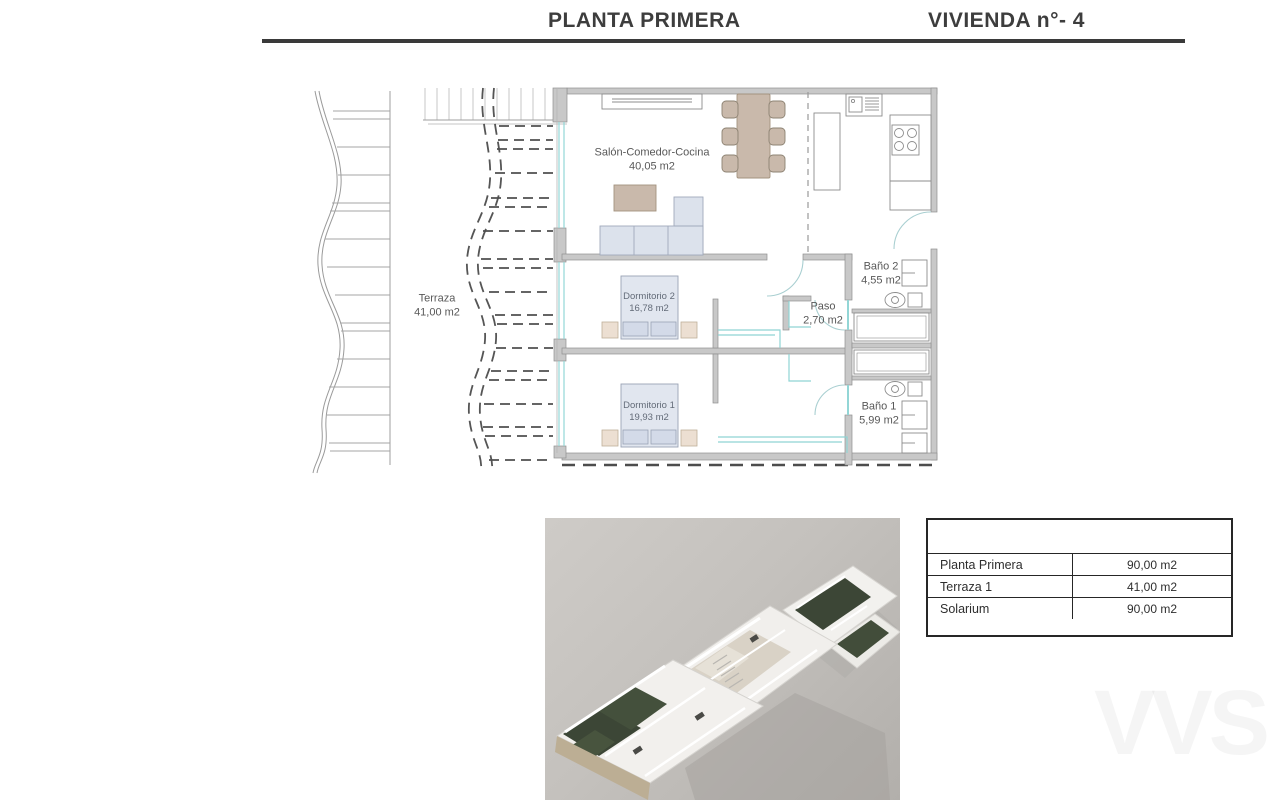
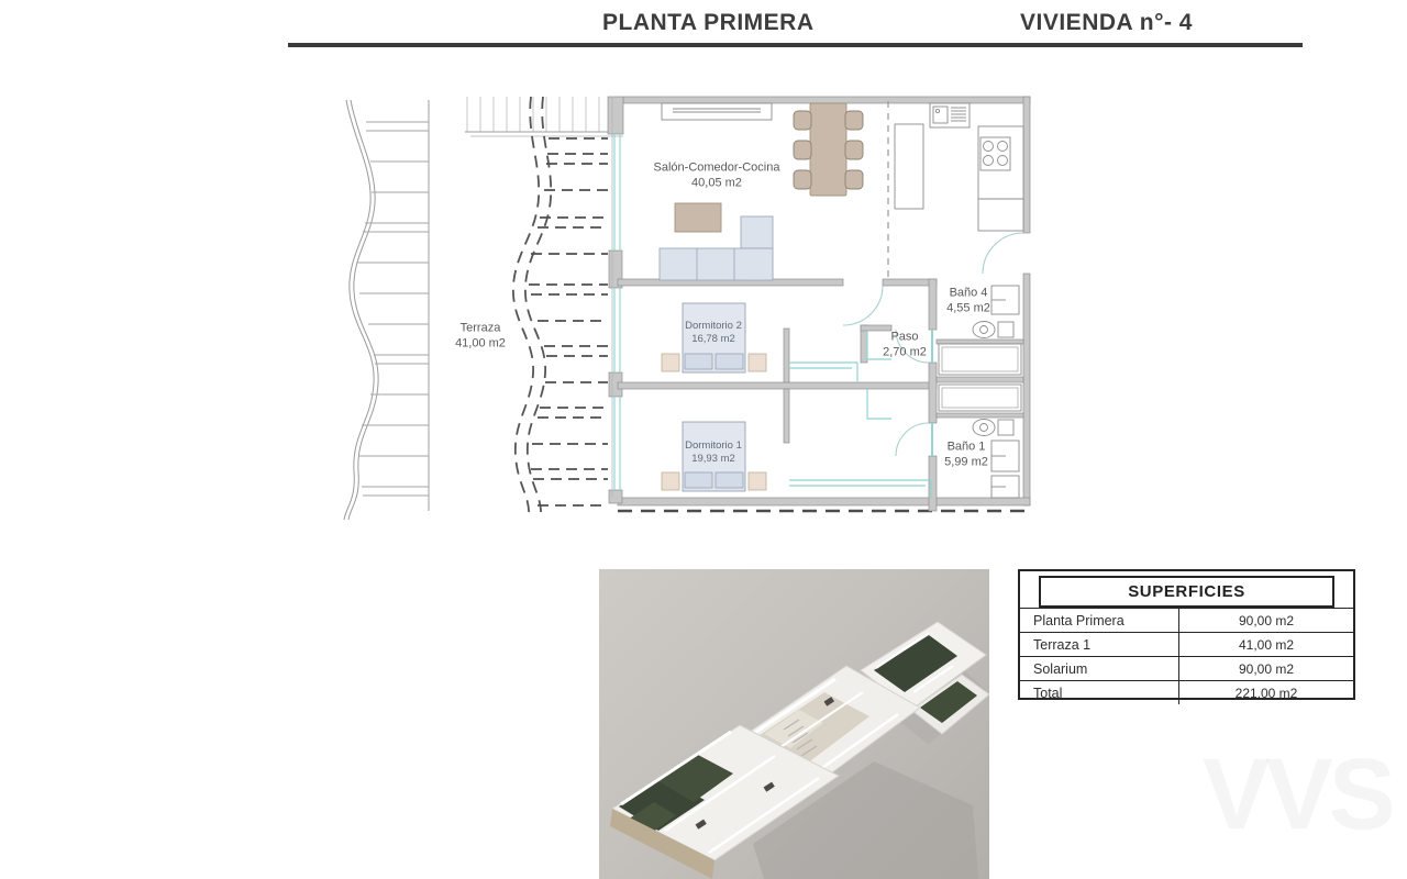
  PLANTA PRIMERA
  VIVIENDA n°- 4
  Salón-Comedor-Cocina
  40,05 m2
  Terraza
  41,00 m2
  Dormitorio 2
  16,78 m2
  Dormitorio 1
  19,93 m2
  Paso
  2,70 m2
- Baño 2
+ Baño 4
  4,55 m2
  Baño 1
  5,99 m2
+ SUPERFICIES
  Planta Primera
  90,00 m2
  Terraza 1
  41,00 m2
  Solarium
  90,00 m2
+ Total
+ 221,00 m2
